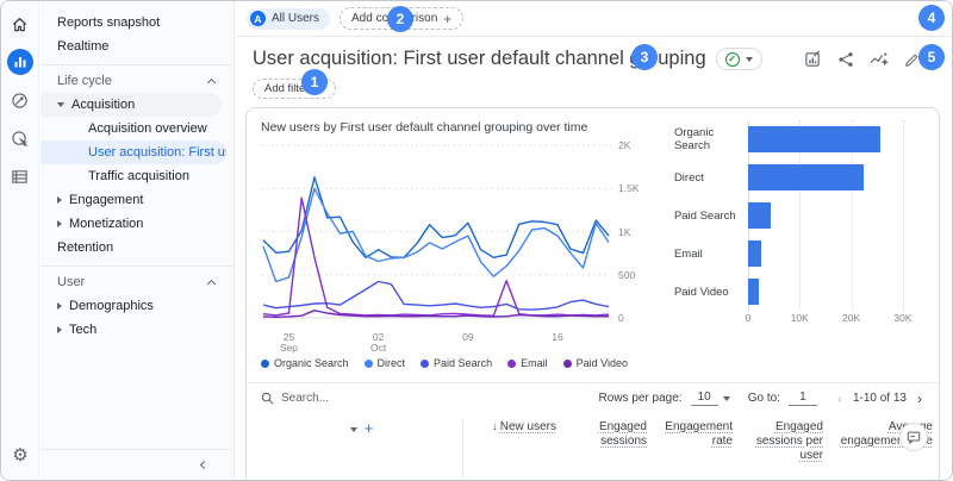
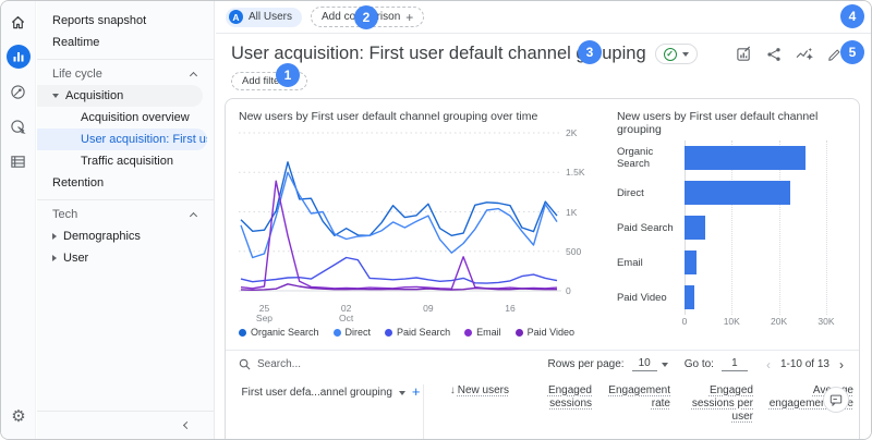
  ⚙
  Reports snapshot
  Realtime
  Life cycle
  Acquisition
  Acquisition overview
  User acquisition: First u
  Traffic acquisition
- Engagement
- Monetization
  Retention
- User
+ Tech
  Demographics
- Tech
+ User
  A
  All Users
  Add corison
  +
  User acquisition: First user default channeluping
  ✓
  Add filt
  New users by First user default channel grouping over time
  0
  500
  1K
  1.5K
  2K
  25
  Sep
  02
  Oct
  09
  16
  Organic Search
  Direct
  Paid Search
  Email
  Paid Video
+ New users by First user default channel grouping
  Organic Search
  Direct
  Paid Search
  Email
  Paid Video
  0
  10K
  20K
  30K
  Search...
  Rows per page:
  10
  Go to:
  1
  ‹
  1-10 of 13
  ›
+ First user defa...annel grouping
  +
  ↓ New users
  Engaged sessions
  Engagement rate
  Engaged sessions per user
  1
  2
  3
  4
  5
